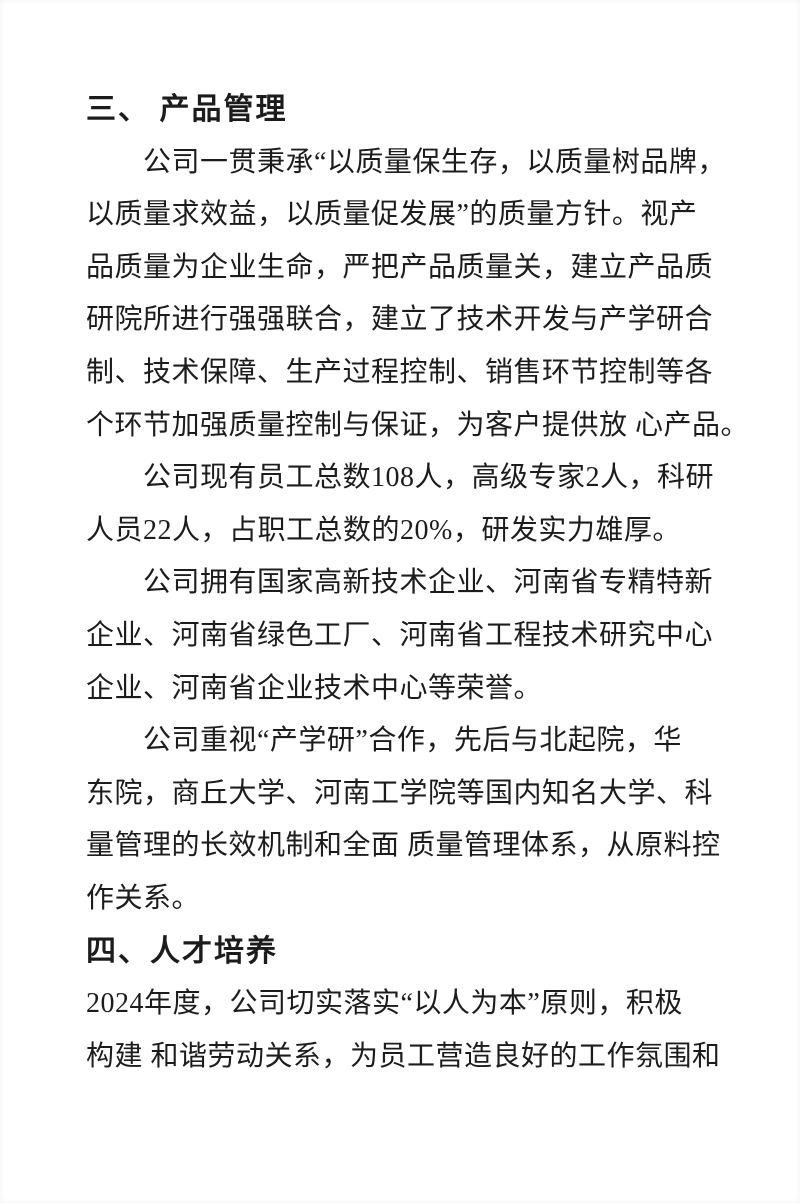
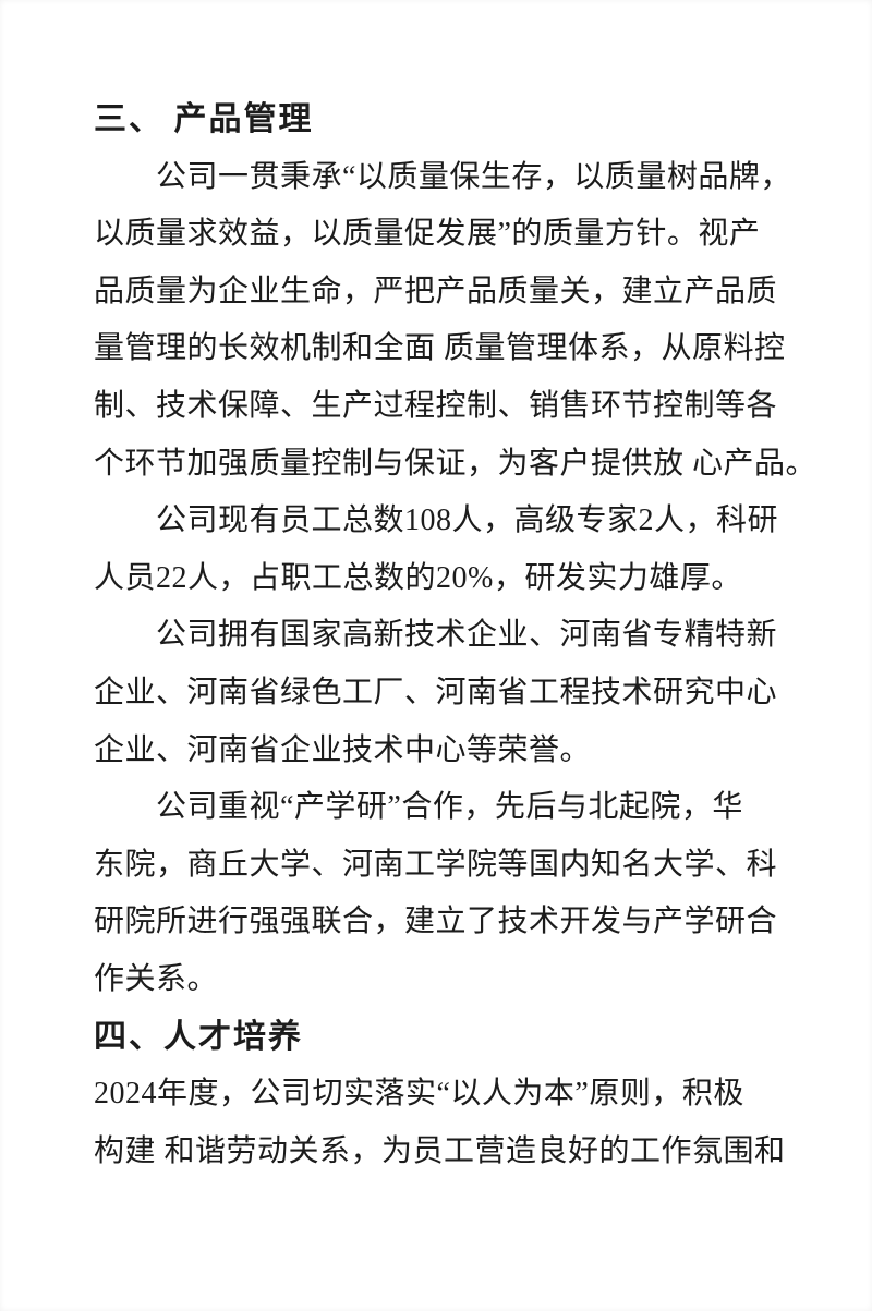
  三、 产品管理
  公司一贯秉承“以质量保生存，以质量树品牌，
  以质量求效益，以质量促发展”的质量方针。视产
  品质量为企业生命，严把产品质量关，建立产品质
- 研院所进行强强联合，建立了技术开发与产学研合
+ 量管理的长效机制和全面 质量管理体系，从原料控
  制、技术保障、生产过程控制、销售环节控制等各
  个环节加强质量控制与保证，为客户提供放 心产品。
  公司现有员工总数108人，高级专家2人，科研
  人员22人，占职工总数的20%，研发实力雄厚。
  公司拥有国家高新技术企业、河南省专精特新
  企业、河南省绿色工厂、河南省工程技术研究中心
  企业、河南省企业技术中心等荣誉。
  公司重视“产学研”合作，先后与北起院，华
  东院，商丘大学、河南工学院等国内知名大学、科
- 量管理的长效机制和全面 质量管理体系，从原料控
+ 研院所进行强强联合，建立了技术开发与产学研合
  作关系。
  四、人才培养
  2024年度，公司切实落实“以人为本”原则，积极
  构建 和谐劳动关系，为员工营造良好的工作氛围和
